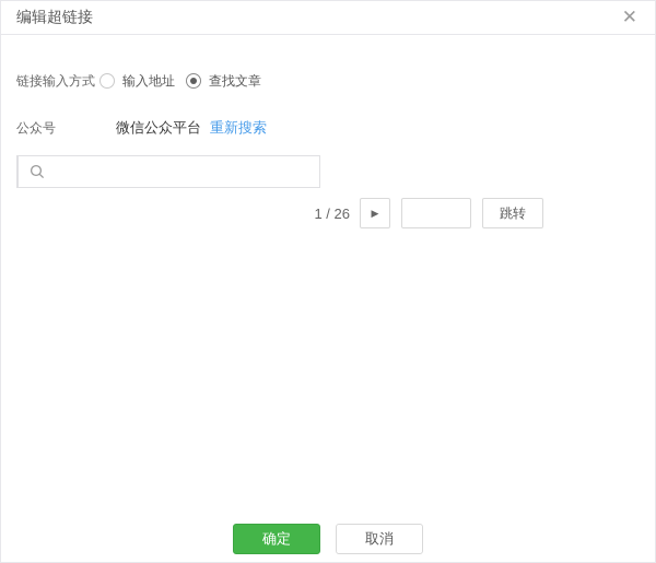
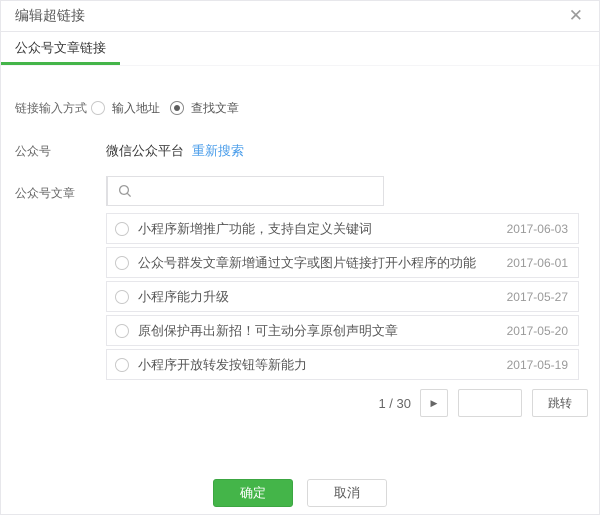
  编辑超链接
  ✕
+ 公众号文章链接
  链接输入方式
  输入地址
  查找文章
  公众号
  微信公众平台
  重新搜索
+ 公众号文章
+ 小程序新增推广功能，支持自定义关键词
+ 2017-06-03
+ 公众号群发文章新增通过文字或图片链接打开小程序的功能
+ 2017-06-01
+ 小程序能力升级
+ 2017-05-27
+ 原创保护再出新招！可主动分享原创声明文章
+ 2017-05-20
+ 小程序开放转发按钮等新能力
+ 2017-05-19
- 1 / 26
+ 1 / 30
  ▶
  跳转
  确定
  取消
